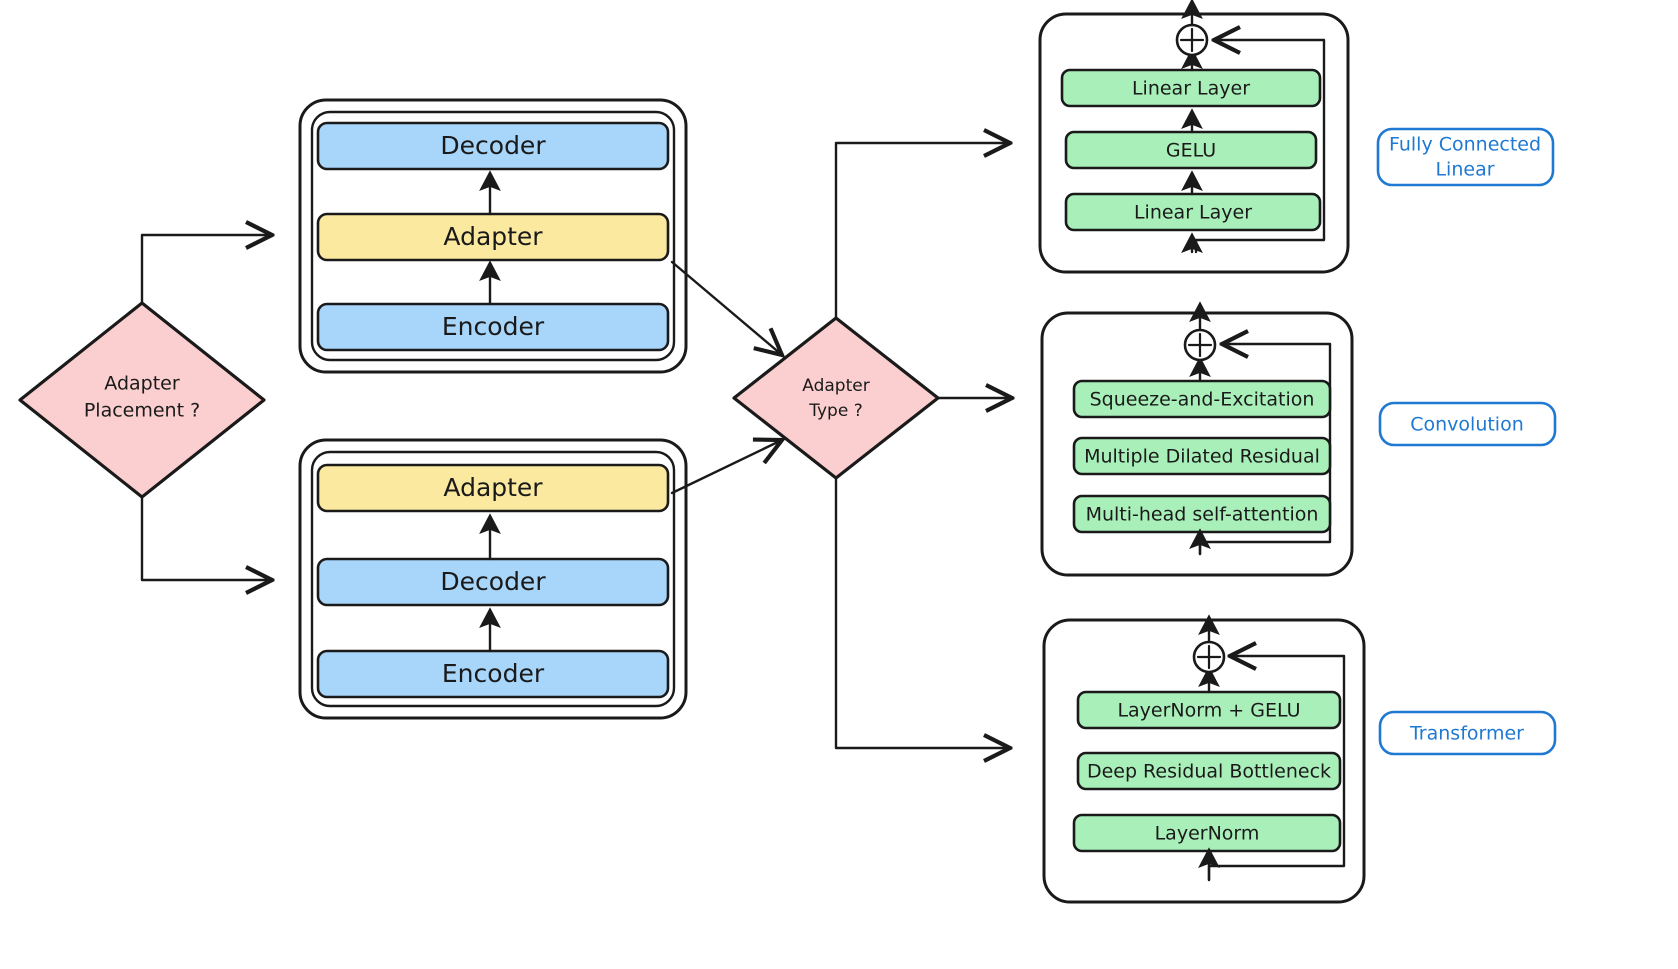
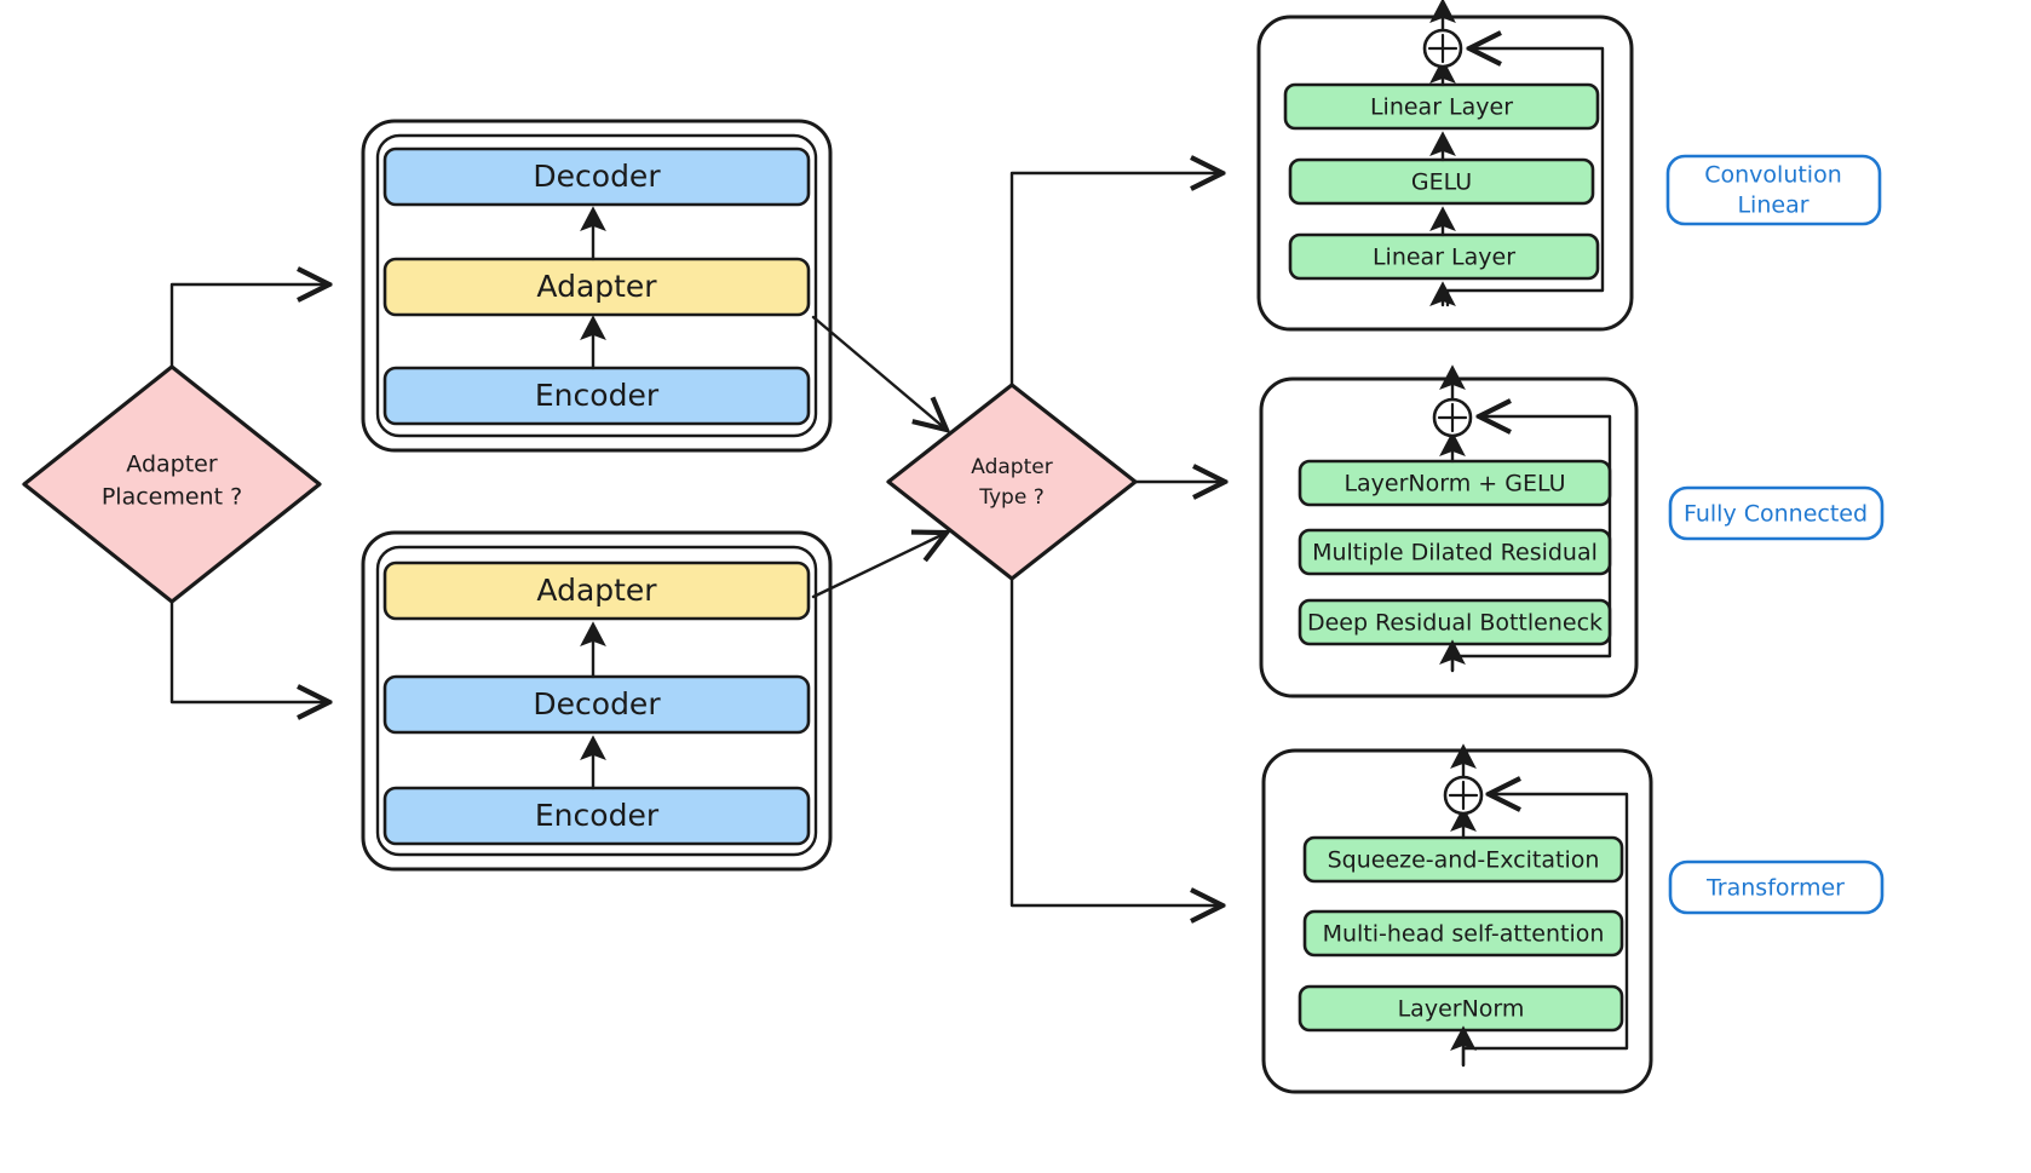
  Adapter
  Placement ?
  Adapter
  Type ?
  Decoder
  Adapter
  Encoder
  Adapter
  Decoder
  Encoder
  Linear Layer
  GELU
  Linear Layer
- Squeeze-and-Excitation
+ LayerNorm + GELU
  Multiple Dilated Residual
- Multi-head self-attention
+ Deep Residual Bottleneck
- LayerNorm + GELU
+ Squeeze-and-Excitation
- Deep Residual Bottleneck
+ Multi-head self-attention
  LayerNorm
- Fully Connected
+ Convolution
  Linear
- Convolution
+ Fully Connected
  Transformer
